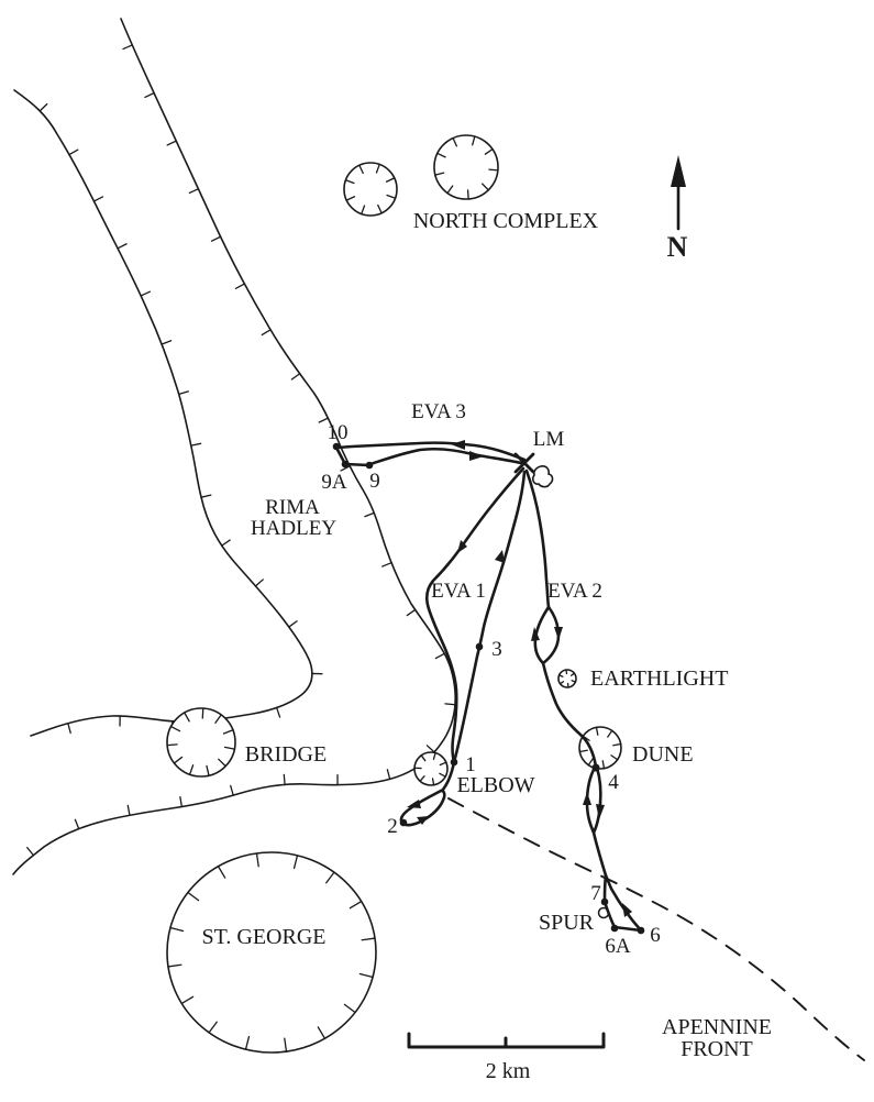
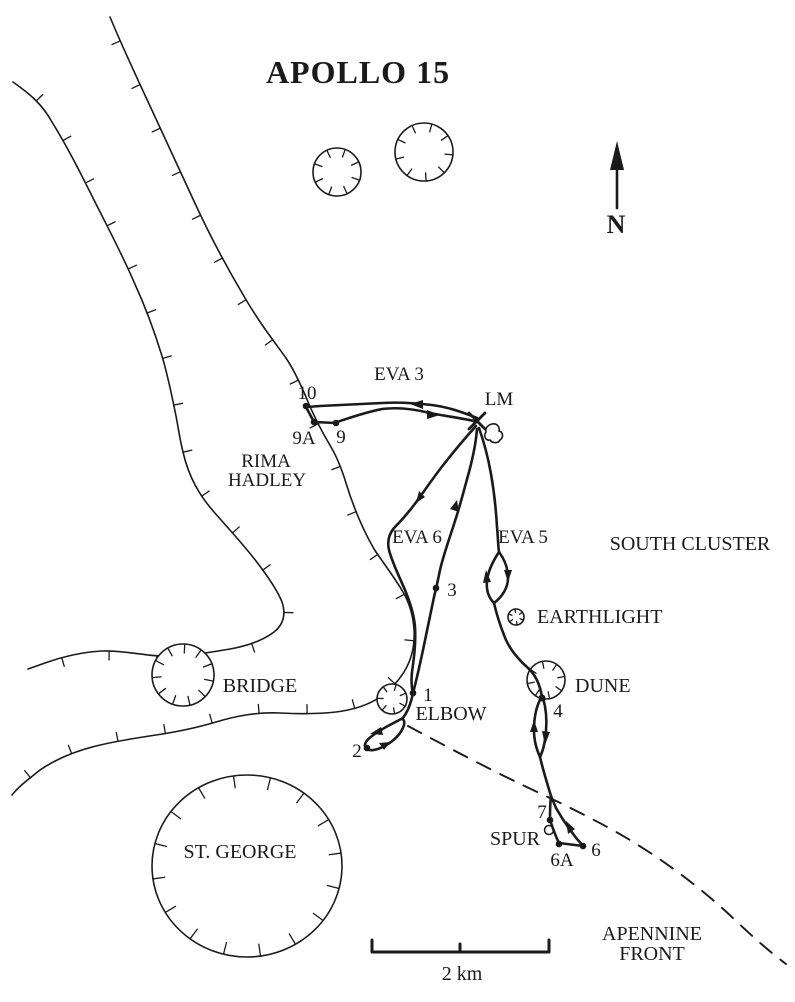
+ APOLLO 15
  N
- NORTH COMPLEX
  RIMA
  HADLEY
+ SOUTH CLUSTER
  EARTHLIGHT
  DUNE
  ELBOW
  BRIDGE
  ST. GEORGE
  SPUR
  APENNINE
  FRONT
  LM
  2 km
- EVA 1
+ EVA 6
- EVA 2
+ EVA 5
  EVA 3
  10
  9A
  9
  3
  1
  2
  4
  7
  6A
  6
